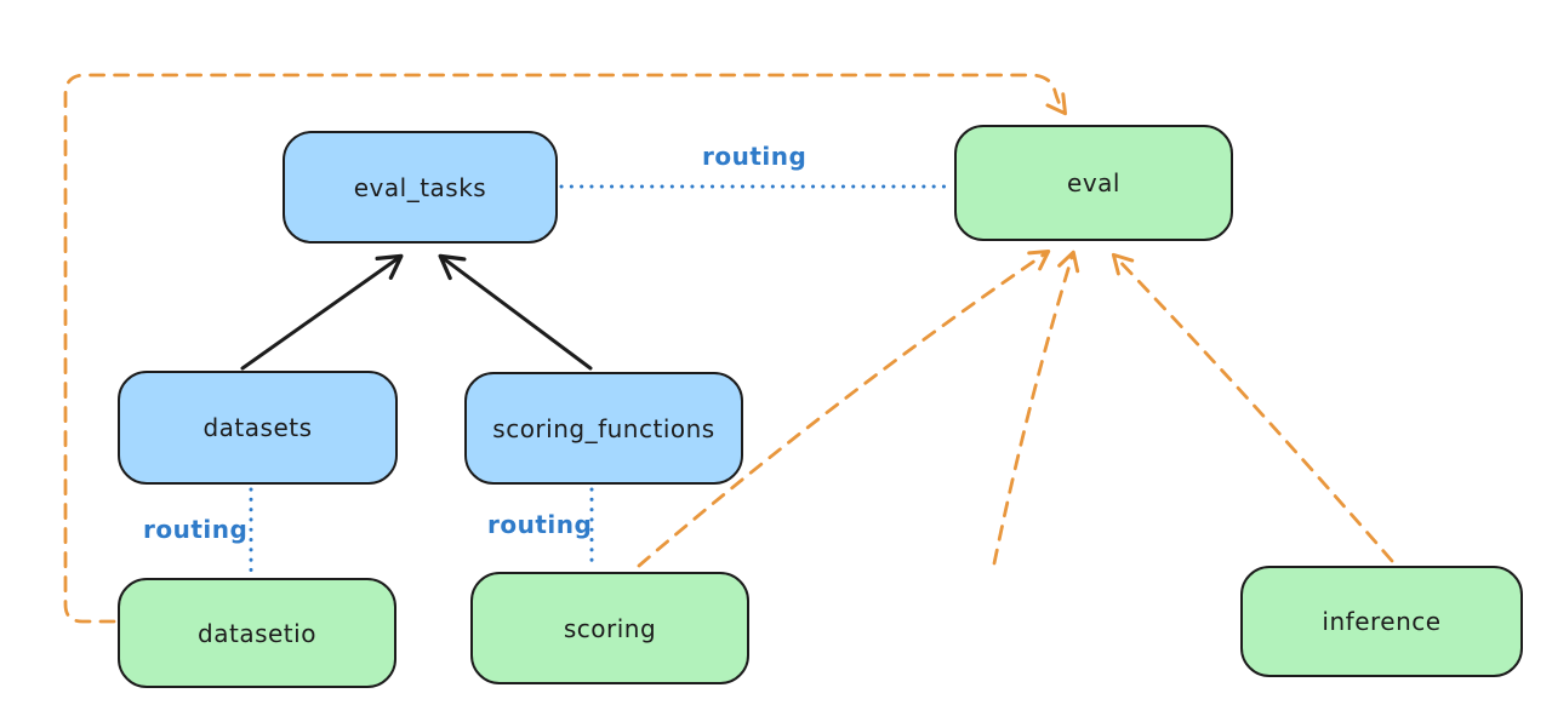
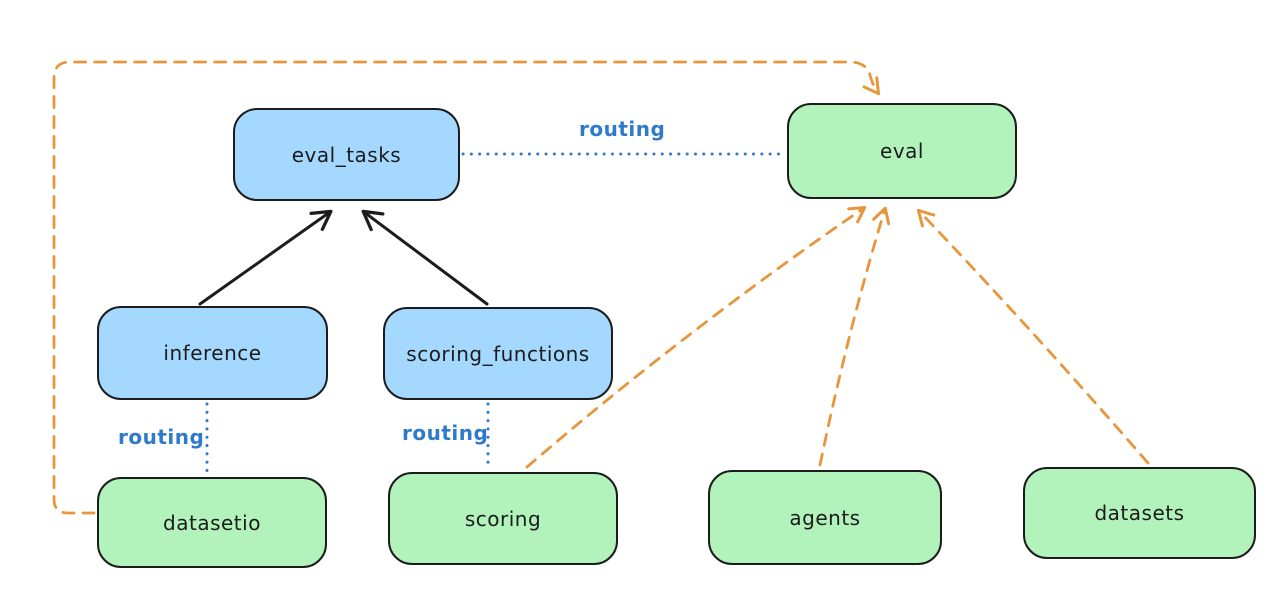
  eval_tasks
  eval
- datasets
+ inference
  scoring_functions
  datasetio
  scoring
+ agents
- inference
+ datasets
  routing
  routing
  routing
